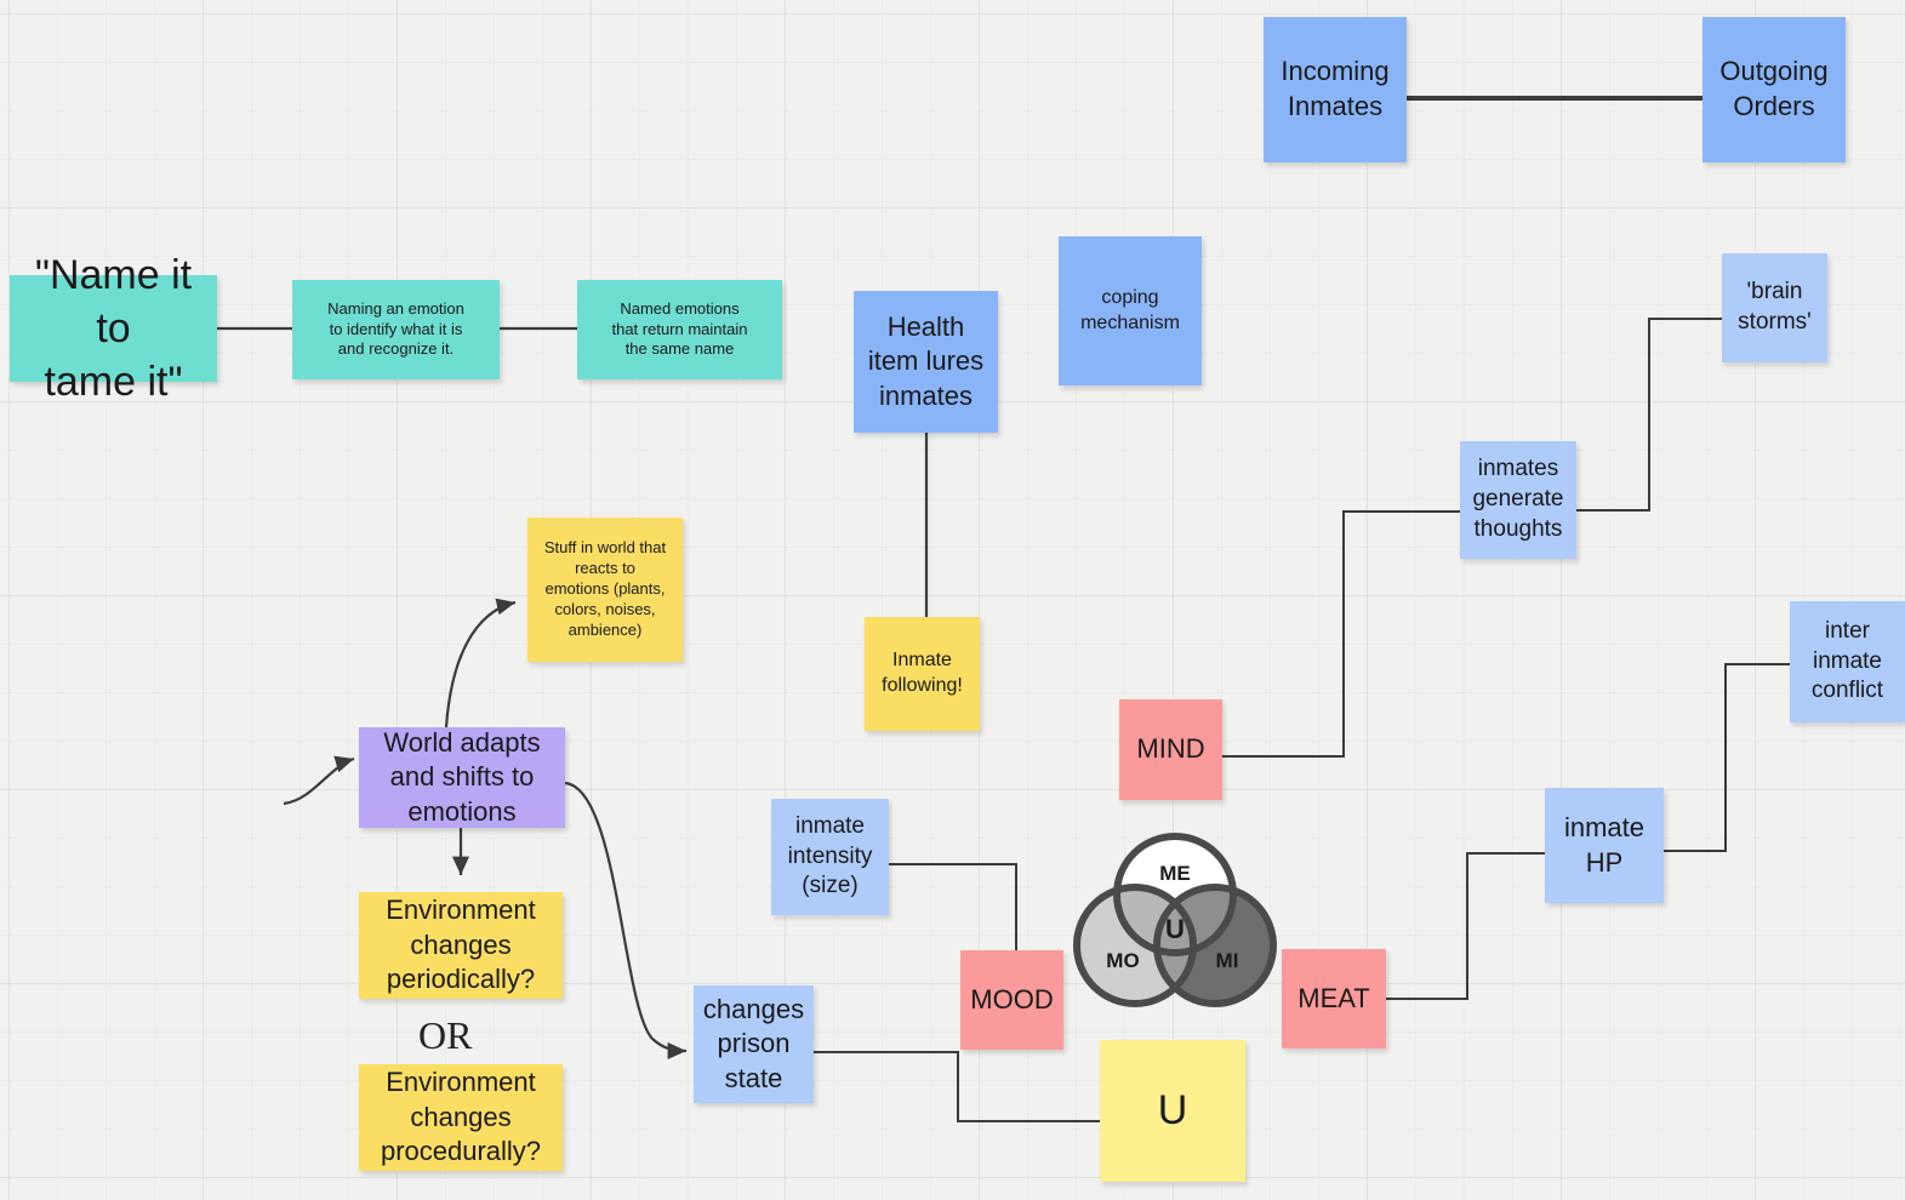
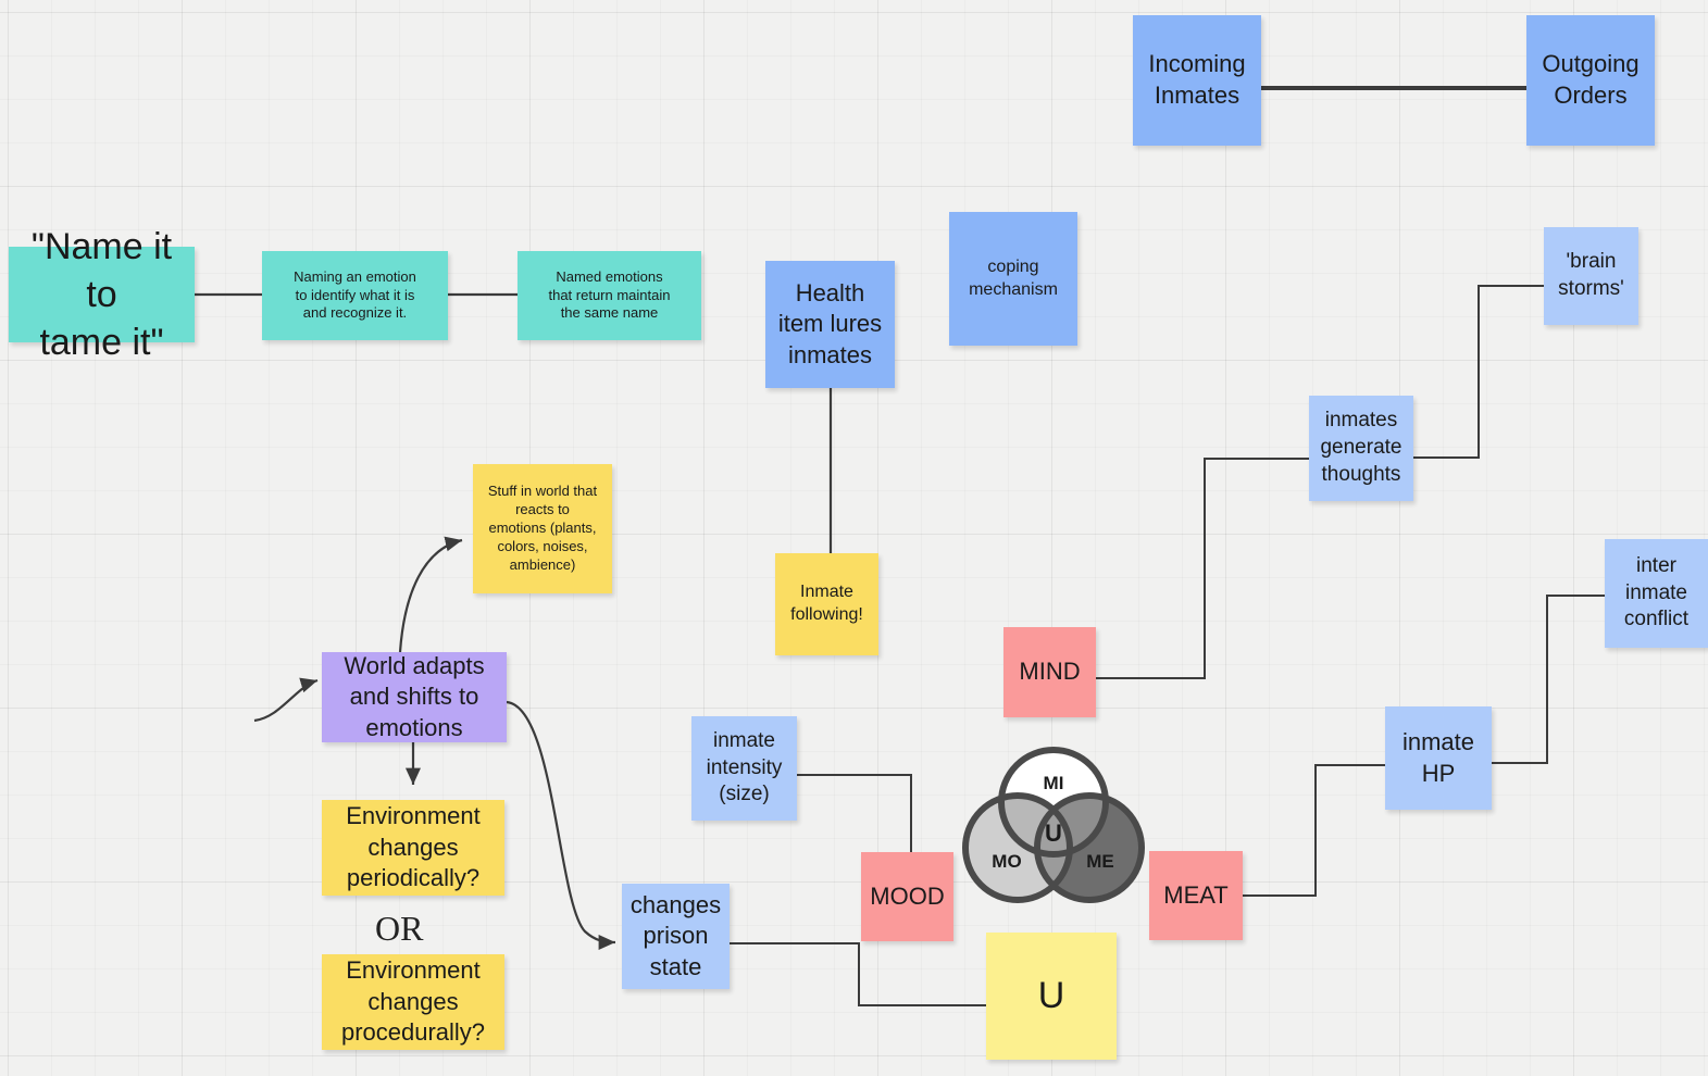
  Incoming
  Inmates
  Outgoing
  Orders
  "Name it to
  tame it"
  Naming an emotion
  to identify what it is
  and recognize it.
  Named emotions
  that return maintain
  the same name
  Health
  item lures
  inmates
  coping
  mechanism
  Inmate
  following!
  'brain
  storms'
  inmates
  generate
  thoughts
  inter
  inmate
  conflict
  inmate
  HP
  Stuff in world that
  reacts to
  emotions (plants,
  colors, noises,
  ambience)
  World adapts
  and shifts to
  emotions
  Environment
  changes
  periodically?
  OR
  Environment
  changes
  procedurally?
  inmate
  intensity
  (size)
  changes
  prison
  state
  MIND
  MOOD
  MEAT
  U
- ME
+ MI
  MO
- MI
+ ME
  U
